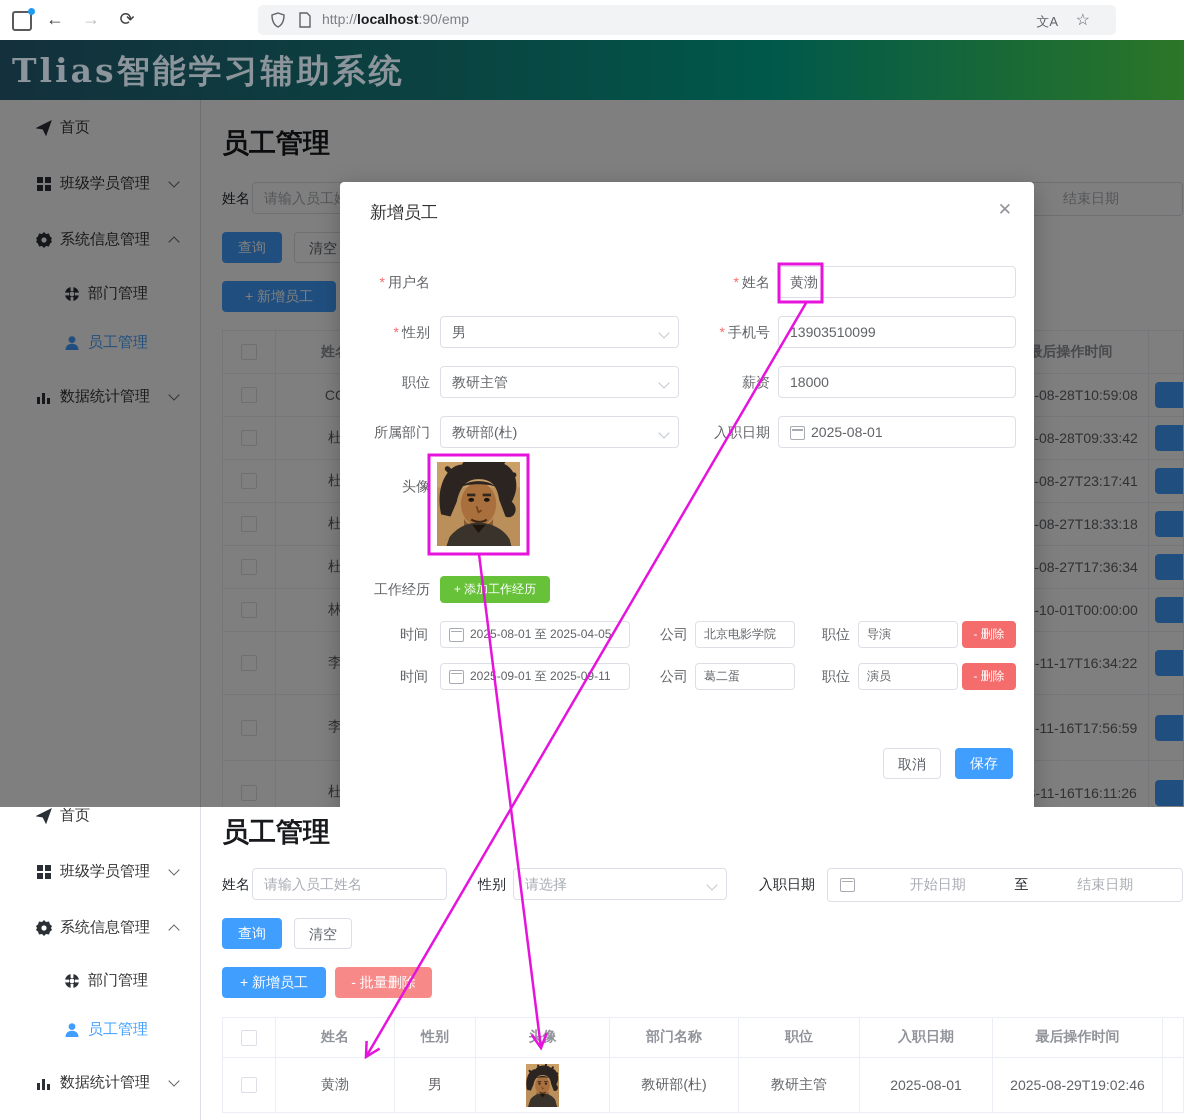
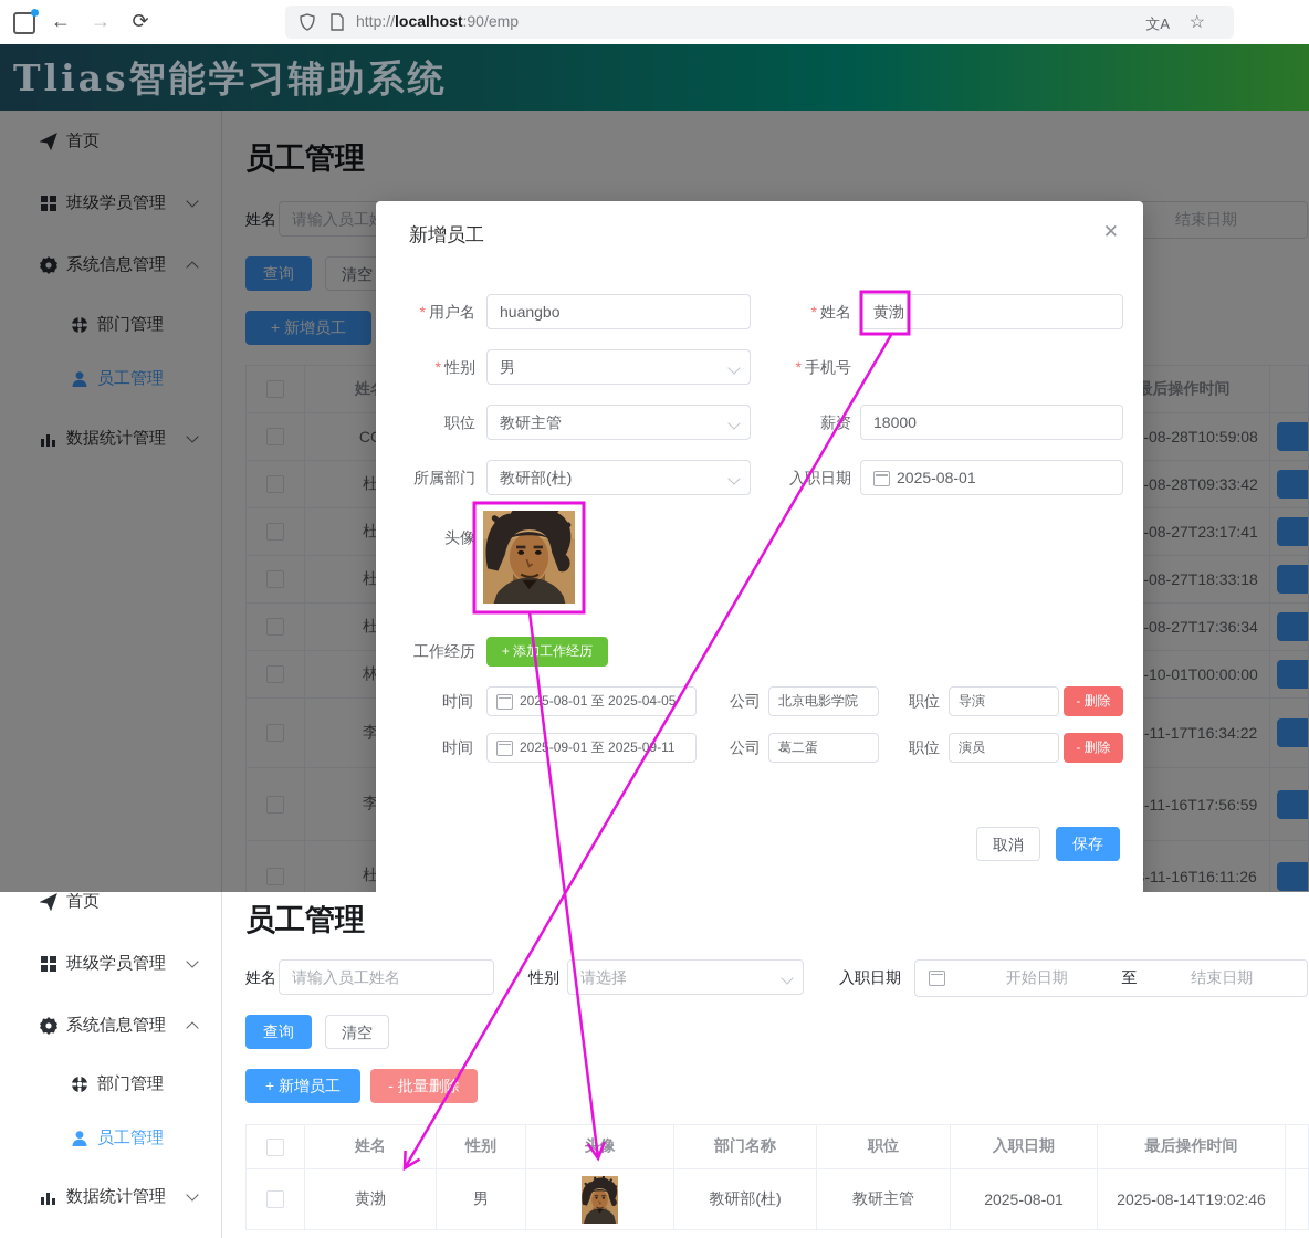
  ←
  →
  ⟳
  http://localhost:90/emp
  文A
  ☆
  Tlias智能学习辅助系统
  首页
  班级学员管理
  系统信息管理
  部门管理
  员工管理
  数据统计管理
  员工管理
  姓名
  请输入员工
  结束日期
  查询
  清空
  + 新增员工
  最后操作时间
  -08-28T10:59:08
  杜
  -08-28T09:33:42
  杜
  -08-27T23:17:41
  杜
  -08-27T18:33:18
  杜
  -08-27T17:36:34
  林
  -10-01T00:00:00
  李
  -11-17T16:34:22
  李
  -11-16T17:56:59
  杜
  -11-16T16:11:26
  新增员工
  ✕
  * 用户名
+ huangbo
  * 姓名
  黄渤
  * 性别
  男
  * 手机号
- 13903510099
  职位
  教研主管
  薪资
  18000
  所属部门
  教研部(杜)
  入职日期
  2025-08-01
  头像
  工作经历
  + 添工作经历
  时间
  2025-08-01 至 2025-04-05
  公司
  北京电影学院
  职位
  导演
  - 删除
  时间
  202-09-01 至 2025-09-11
  公司
  葛二蛋
  职位
  演员
  - 删除
  取消
  保存
  首页
  班级学员管理
  系统信息管理
  部门管理
  员工管理
  数据统计管理
  员工管理
  姓名
  请输入员工姓名
  性别
  请选择
  入职日期
  开始日期
  至
  结束日期
  查询
  清空
  + 新增员工
  - 批量删
  姓名
  性别
  头像
  部门名称
  职位
  入职日期
  最后操作时间
  黄渤
  男
  教研部(杜)
  教研主管
  2025-08-01
- 2025-08-29T19:02:46
+ 2025-08-14T19:02:46
